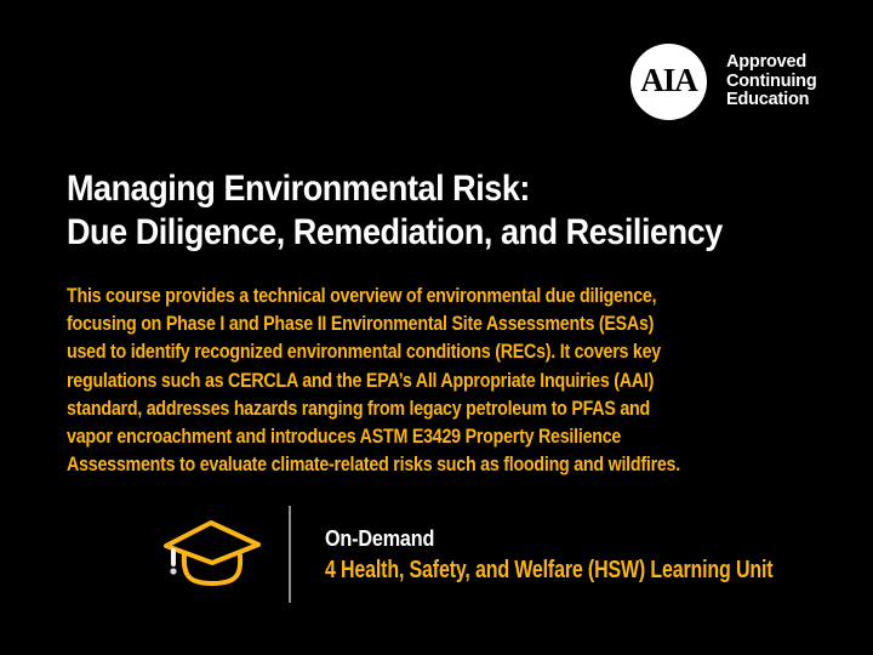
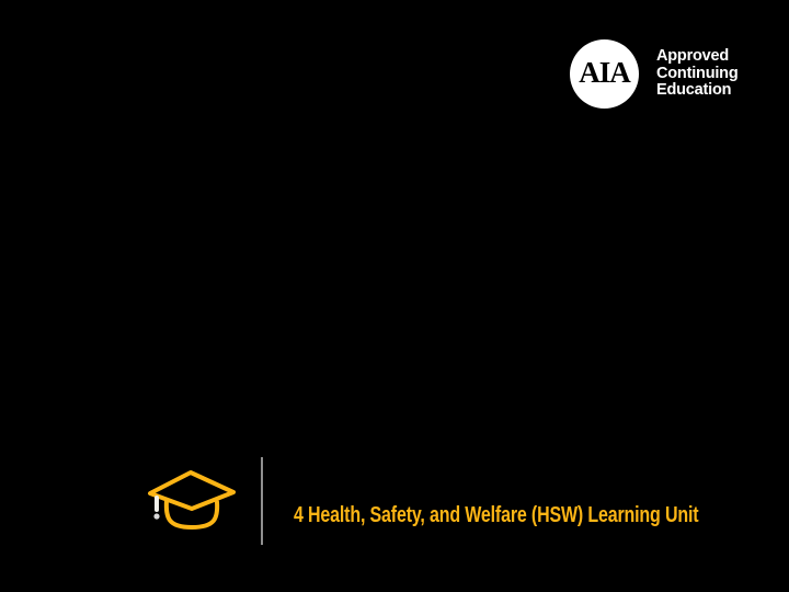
  AIA
  Approved
  Continuing
  Education
- Managing Environmental Risk:
- Due Diligence, Remediation, and Resiliency
- This course provides a technical overview of environmental due diligence,
- focusing on Phase I and Phase II Environmental Site Assessments (ESAs)
- used to identify recognized environmental conditions (RECs). It covers key
- regulations such as CERCLA and the EPA’s All Appropriate Inquiries (AAI)
- standard, addresses hazards ranging from legacy petroleum to PFAS and
- vapor encroachment and introduces ASTM E3429 Property Resilience
- Assessments to evaluate climate-related risks such as flooding and wildfires.
- On-Demand
  4 Health, Safety, and Welfare (HSW) Learning Unit
